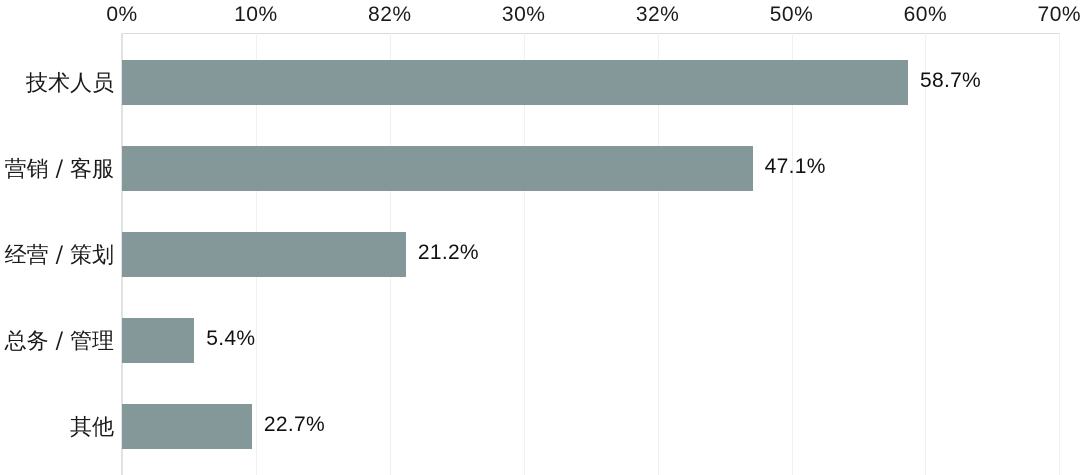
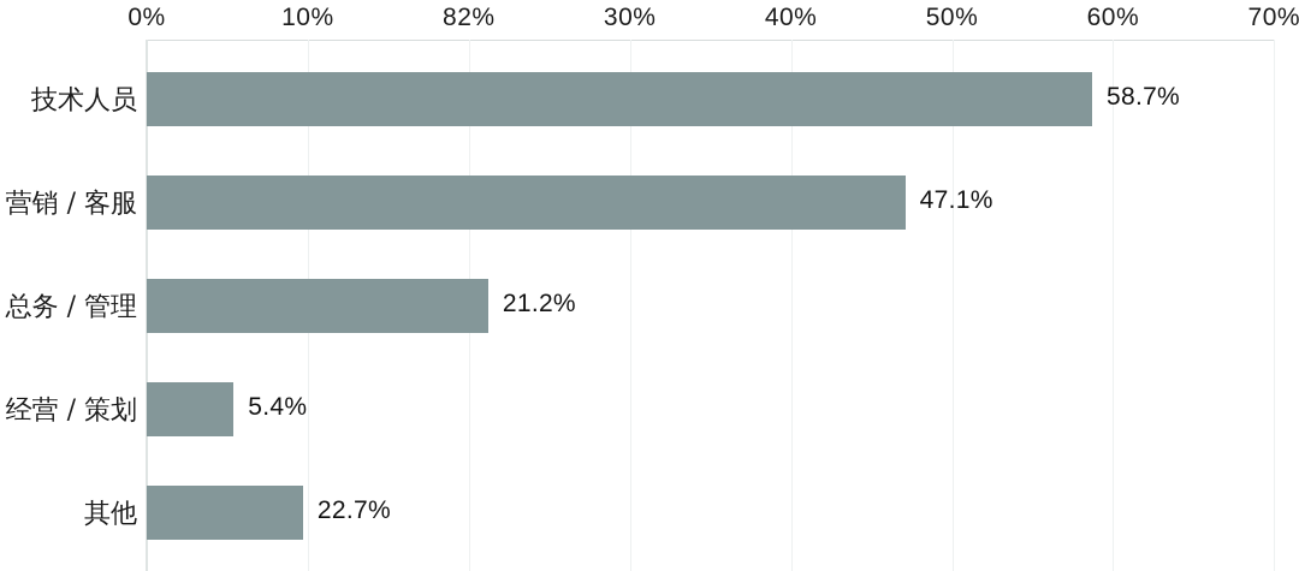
  0%
  10%
  82%
  30%
- 32%
+ 40%
  50%
  60%
  70%
  技术人员
  58.7%
  营销 / 客服
  47.1%
- 经营 / 策划
+ 总务 / 管理
  21.2%
- 总务 / 管理
+ 经营 / 策划
  5.4%
  其他
  22.7%
